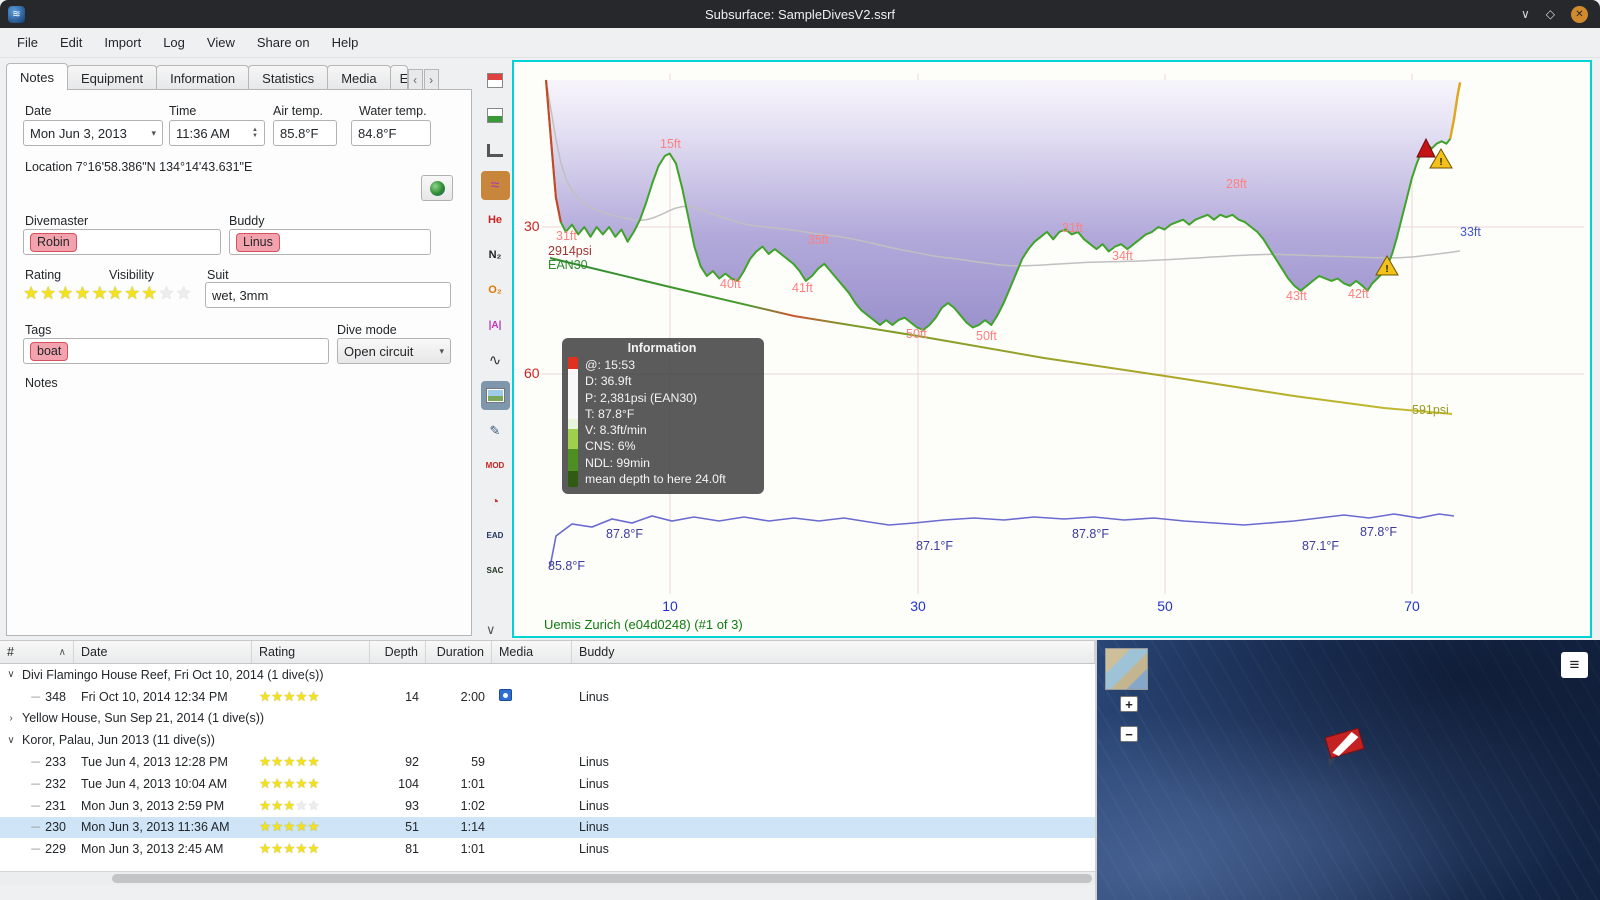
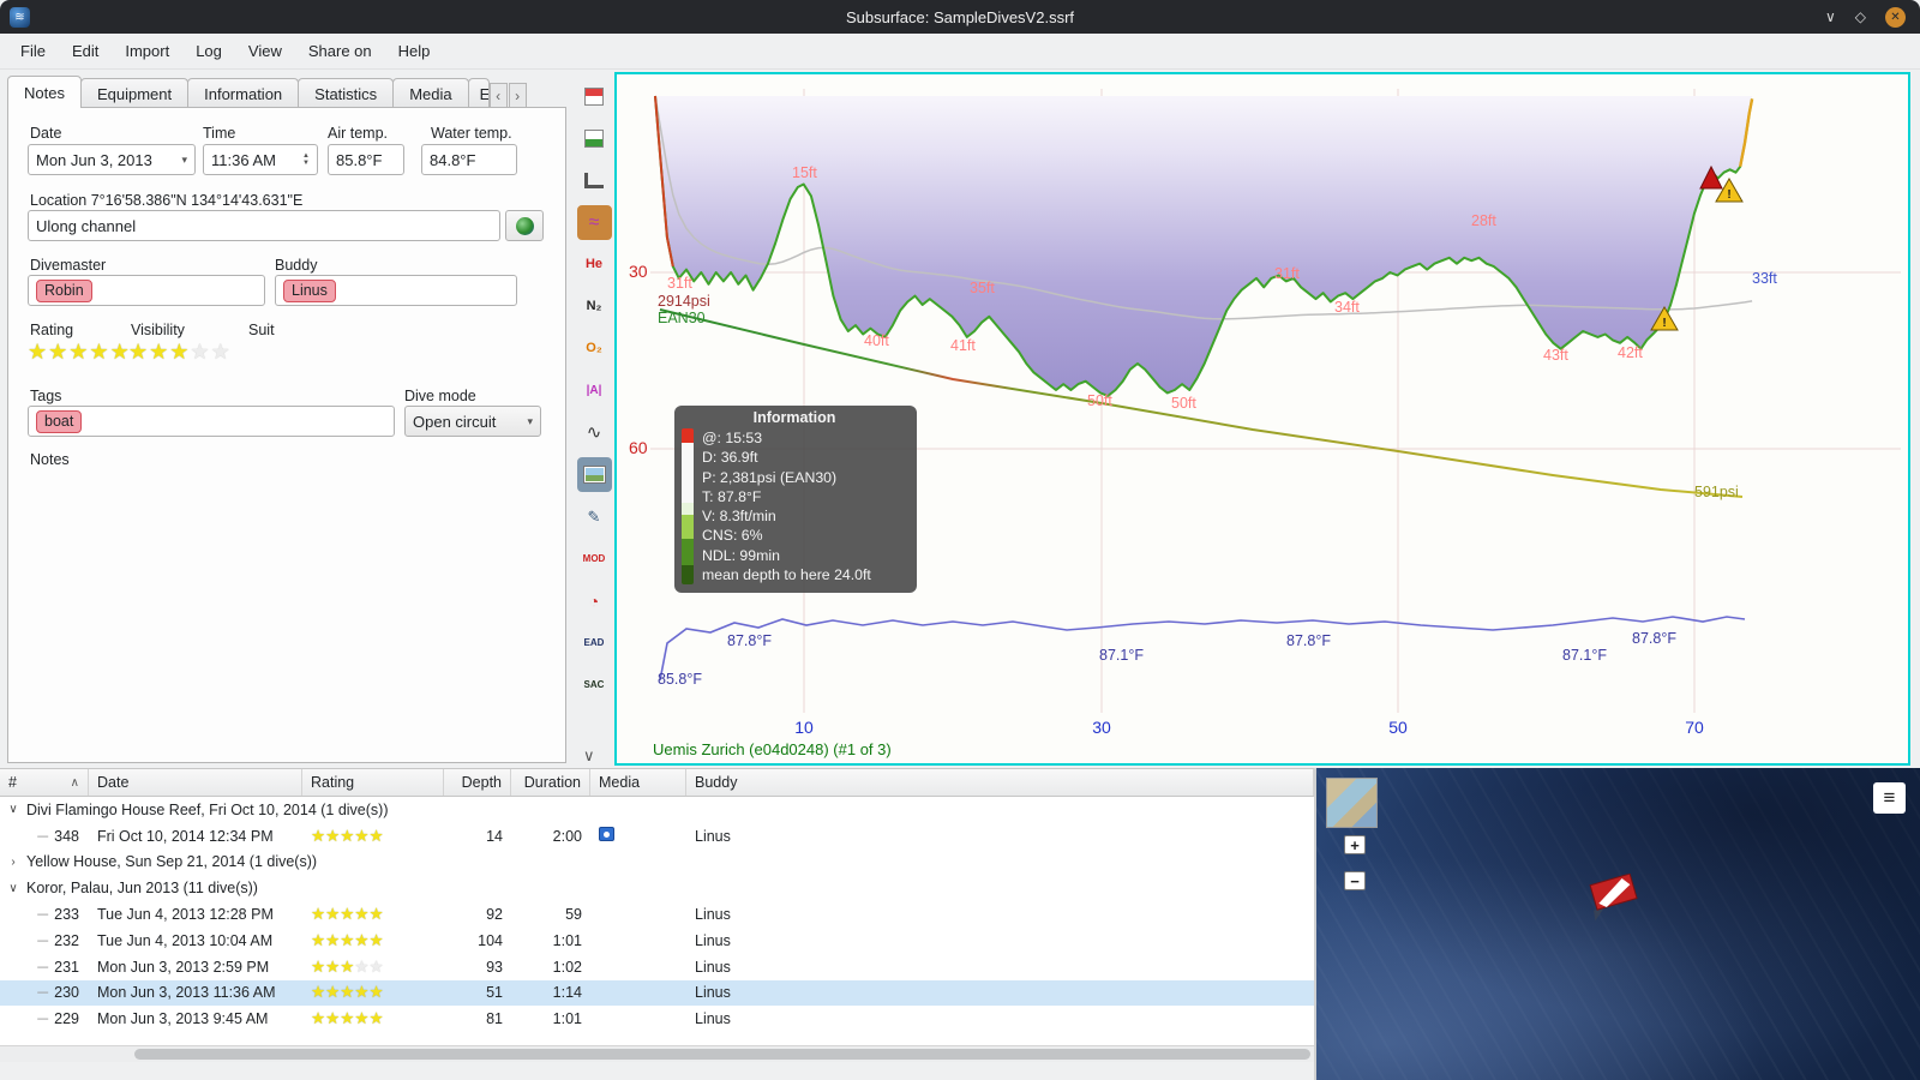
  ≋
  Subsurface: SampleDivesV2.ssrf
  ∨
  ◇
  ✕
  File
  Edit
  Import
  Log
  View
  Share on
  Help
  Notes
  Equipment
  Information
  Statistics
  Media
  E
  ‹
  ›
  Date
  Time
  Air temp.
  Water temp.
  Mon Jun 3, 2013
  ▾
  11:36 AM
  85.8°F
  84.8°F
  Location 7°16'58.386"N 134°14'43.631"E
+ Ulong channel
  Divemaster
  Buddy
  Robin
  Linus
  Rating
  Visibility
  Suit
  ★★★★★
- wet, 3mm
  Tags
  Dive mode
  boat
  Open circuit
  ▾
  Notes
  ≈
  He
  N₂
  O₂
  |A|
  ∿
  ✎
  MOD
  ◔
  EAD
  SAC
  ∨
  30
  60
  10
  30
  50
  70
  31ft
  2914psi
  EAN30
  15ft
  40ft
  41ft
  35ft
  50ft
  50ft
  31ft
  34ft
  28ft
  43ft
  42ft
  33ft
  591psi
  85.8°F
  87.8°F
  87.1°F
  87.8°F
  87.1°F
  87.8°F
  !
  !
  Information
  @: 15:53
  D: 36.9ft
  P: 2,381psi (EAN30)
  T: 87.8°F
  V: 8.3ft/min
  CNS: 6%
  NDL: 99min
  mean depth to here 24.0ft
  Uemis Zurich (e04d0248) (#1 of 3)
  #
  ∧
  Date
  Rating
  Depth
  Duration
  Media
  Buddy
  ∨
  Divi Flamingo House Reef, Fri Oct 10, 2014 (1 dive(s))
  ─
  348
  Fri Oct 10, 2014 12:34 PM
  ★★★★★
  14
  2:00
  Linus
  ›
  Yellow House, Sun Sep 21, 2014 (1 dive(s))
  ∨
  Koror, Palau, Jun 2013 (11 dive(s))
  ─
  233
  Tue Jun 4, 2013 12:28 PM
  ★★★★★
  92
  59
  Linus
  ─
  232
  Tue Jun 4, 2013 10:04 AM
  ★★★★★
  104
  1:01
  Linus
  ─
  231
  Mon Jun 3, 2013 2:59 PM
  ★★★★★
  93
  1:02
  Linus
  ─
  230
  Mon Jun 3, 2013 11:36 AM
  ★★★★★
  51
  1:14
  Linus
  ─
  229
- Mon Jun 3, 2013 2:45 AM
+ Mon Jun 3, 2013 9:45 AM
  ★★★★★
  81
  1:01
  Linus
  +
  −
  ≡
